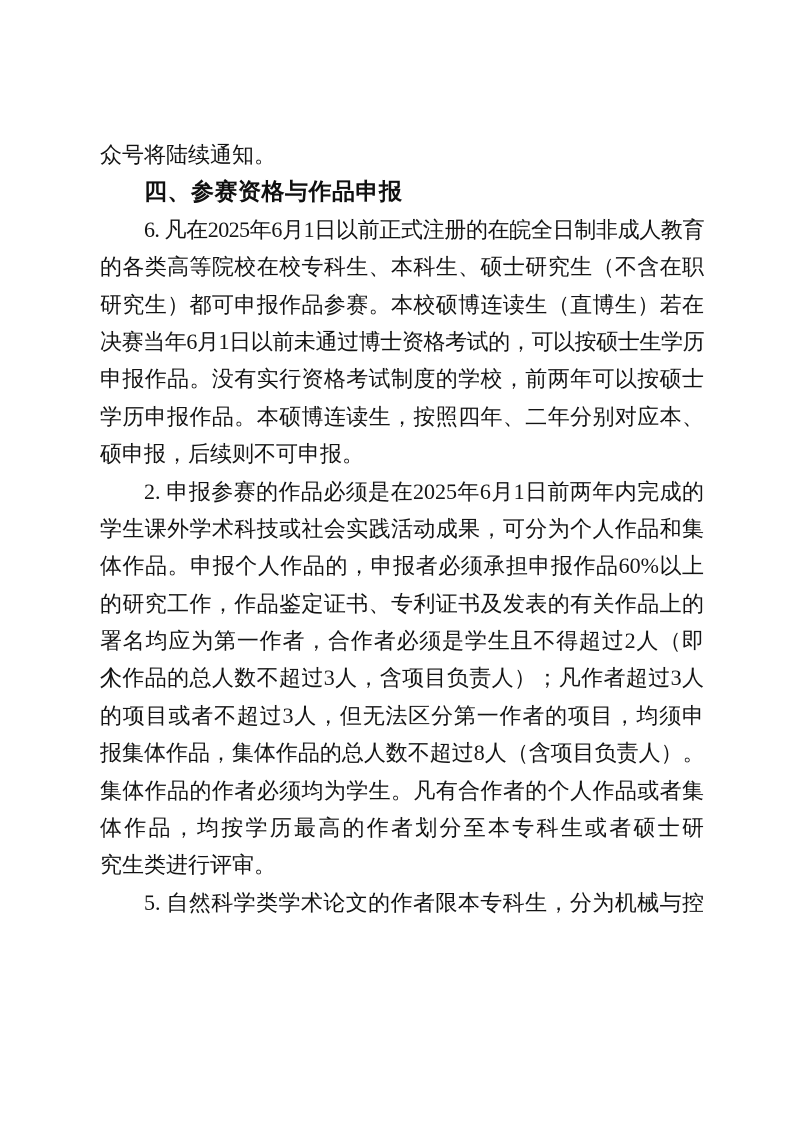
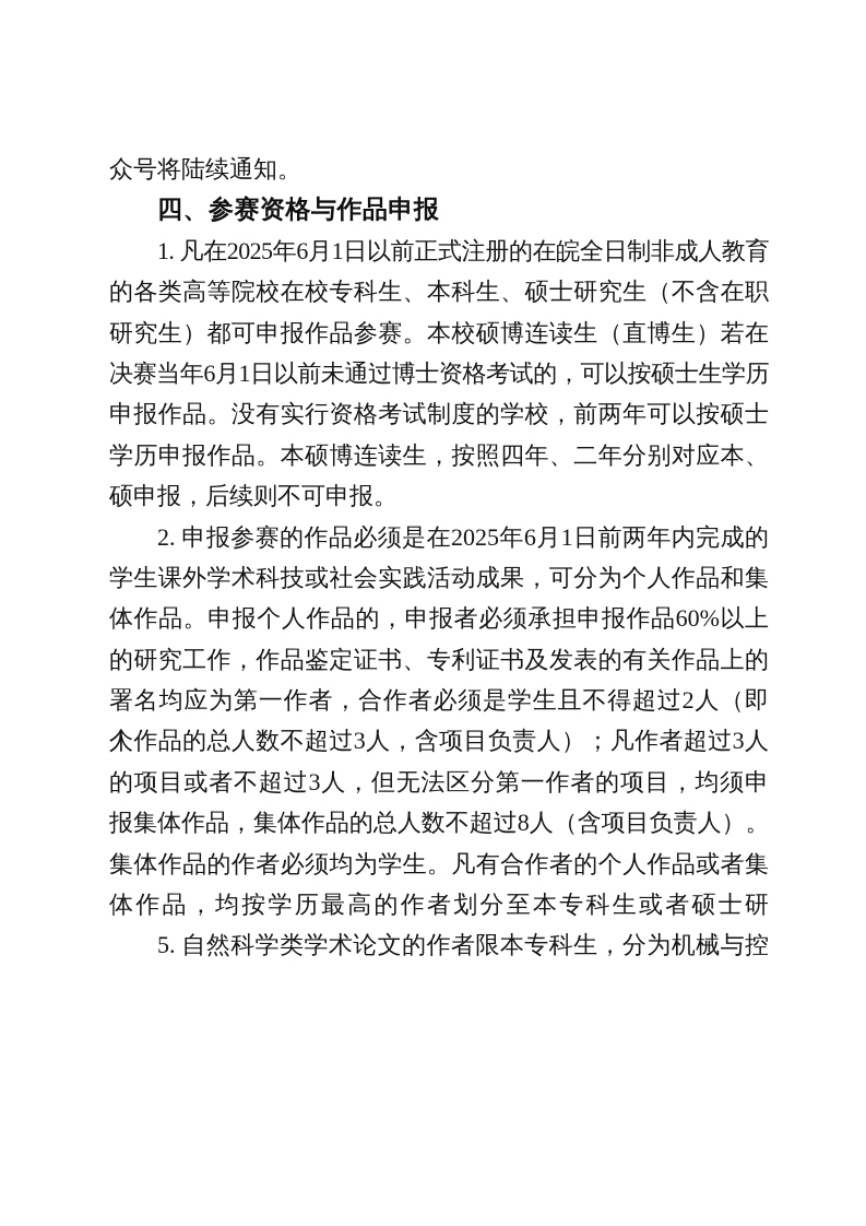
  众号将陆续通知。
  四、参赛资格与作品申报
- 6. 凡在2025年6月1日以前正式注册的在皖全日制非成人教育
+ 1. 凡在2025年6月1日以前正式注册的在皖全日制非成人教育
  的各类高等院校在校专科生、本科生、硕士研究生（不含在职
  研究生）都可申报作品参赛。本校硕博连读生（直博生）若在
  决赛当年6月1日以前未通过博士资格考试的，可以按硕士生学历
  申报作品。没有实行资格考试制度的学校，前两年可以按硕士
  学历申报作品。本硕博连读生，按照四年、二年分别对应本、
  硕申报，后续则不可申报。
  2. 申报参赛的作品必须是在2025年6月1日前两年内完成的
  学生课外学术科技或社会实践活动成果，可分为个人作品和集
  体作品。申报个人作品的，申报者必须承担申报作品60%以上
  的研究工作，作品鉴定证书、专利证书及发表的有关作品上的
  署名均应为第一作者，合作者必须是学生且不得超过2人（即个
  人作品的总人数不超过3人，含项目负责人）；凡作者超过3人
  的项目或者不超过3人，但无法区分第一作者的项目，均须申
  报集体作品，集体作品的总人数不超过8人（含项目负责人）。
  集体作品的作者必须均为学生。凡有合作者的个人作品或者集
  体作品，均按学历最高的作者划分至本专科生或者硕士研
- 究生类进行评审。
  5. 自然科学类学术论文的作者限本专科生，分为机械与控
